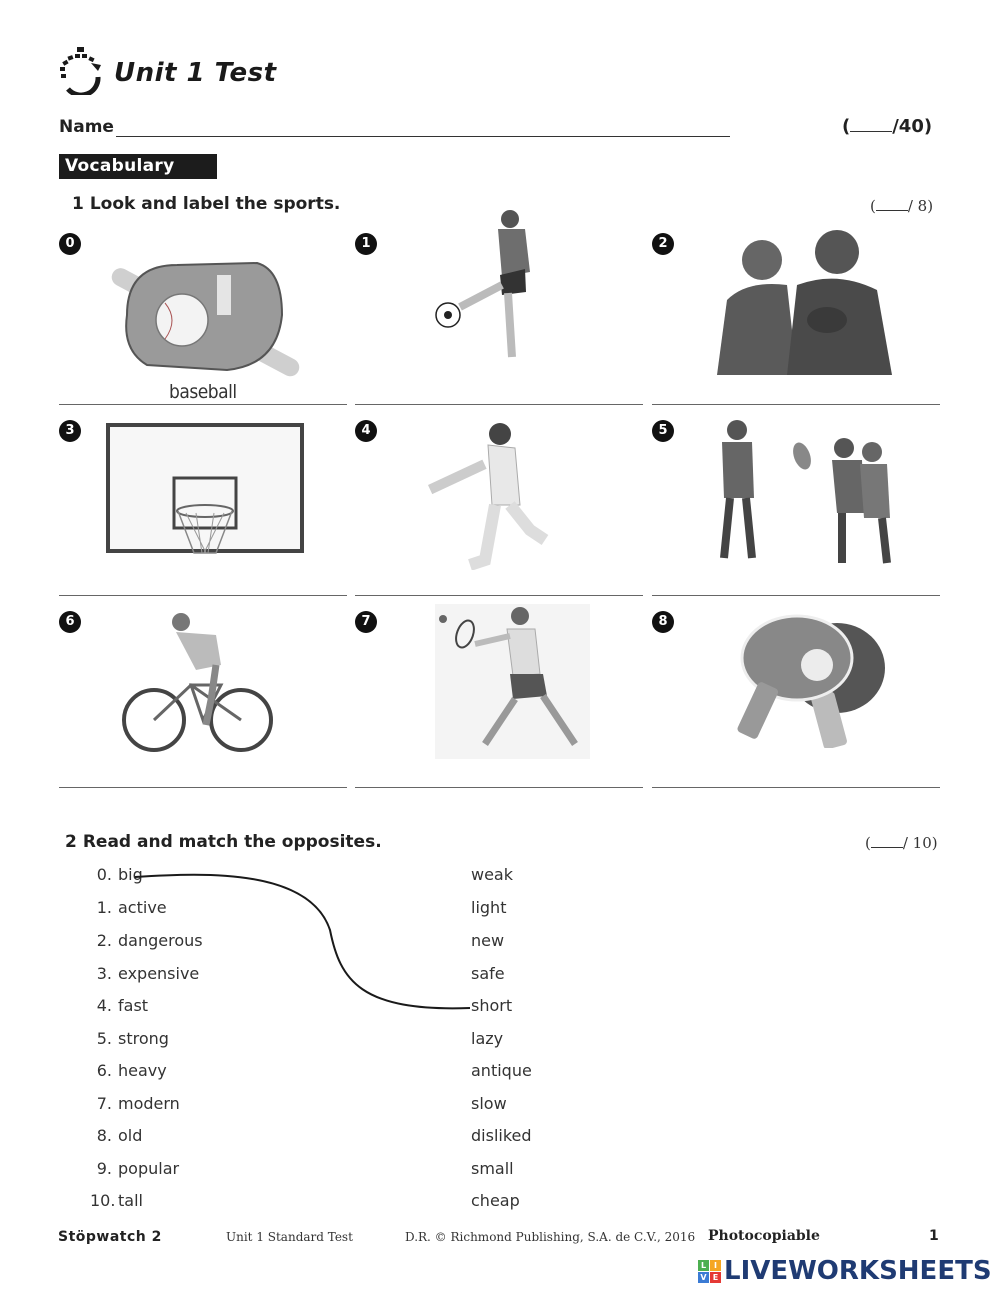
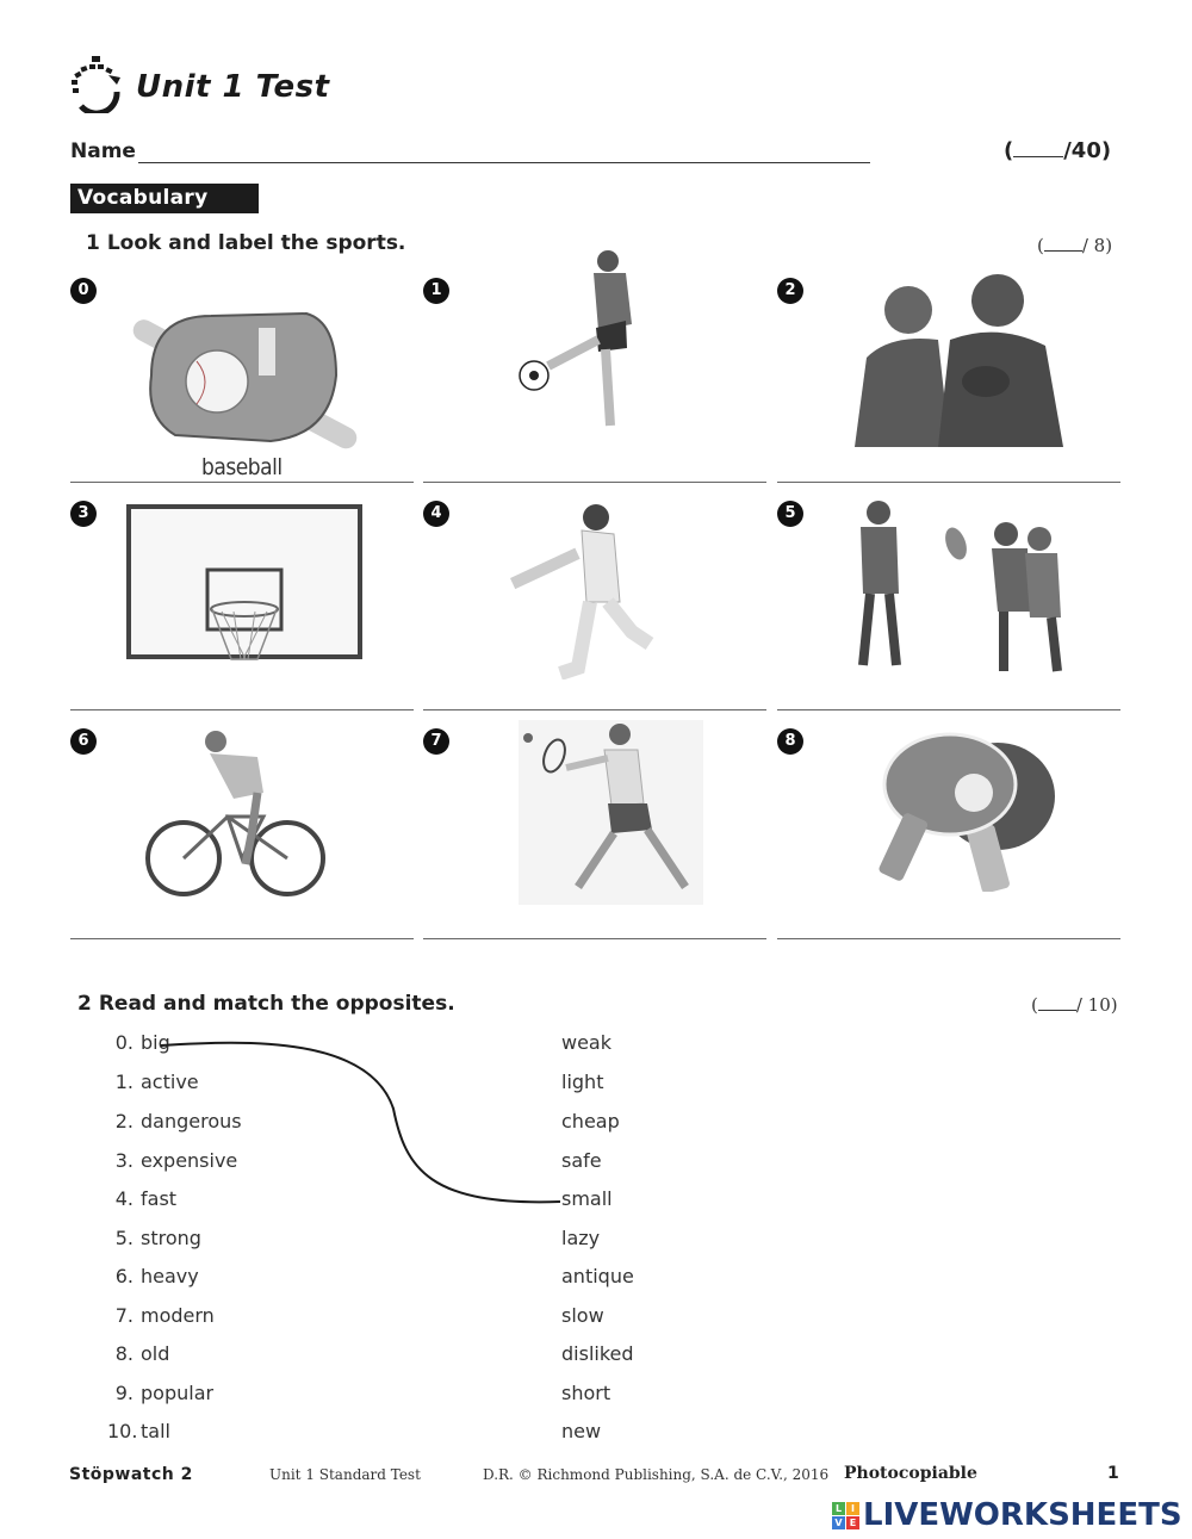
  Unit 1 Test
  Name
  ( /40)
  Vocabulary
  1 Look and label the sports.
  ( / 8)
  0
  baseball
  1
  2
  3
  4
  5
  6
  7
  8
  2 Read and match the opposites.
  ( / 10)
  0. big
  1. active
  2. dangerous
  3. expensive
  4. fast
  5. strong
  6. heavy
  7. modern
  8. old
  9. popular
  10. tall
  weak
  light
- new
+ cheap
  safe
- short
+ small
  lazy
  antique
  slow
  disliked
- small
+ short
- cheap
+ new
  Stöpwatch 2
  Unit 1 Standard Test
  D.R. © Richmond Publishing, S.A. de C.V., 2016
  Photocopiable
  1
  L
  I
  V
  E
  LIVEWORKSHEETS
